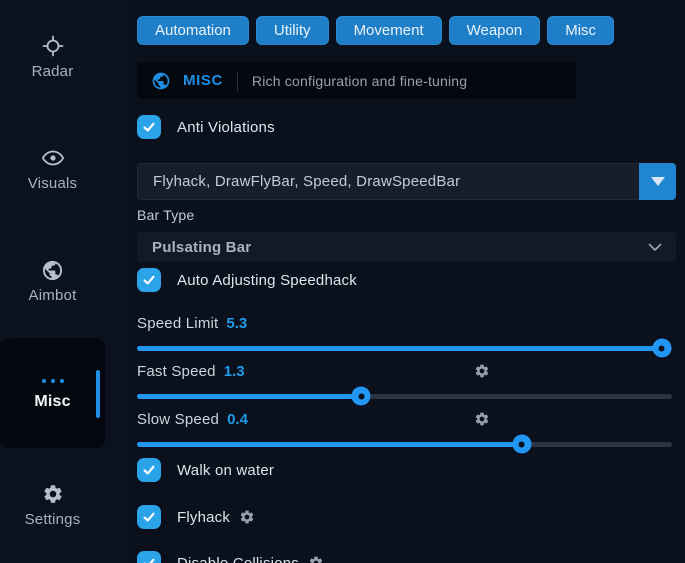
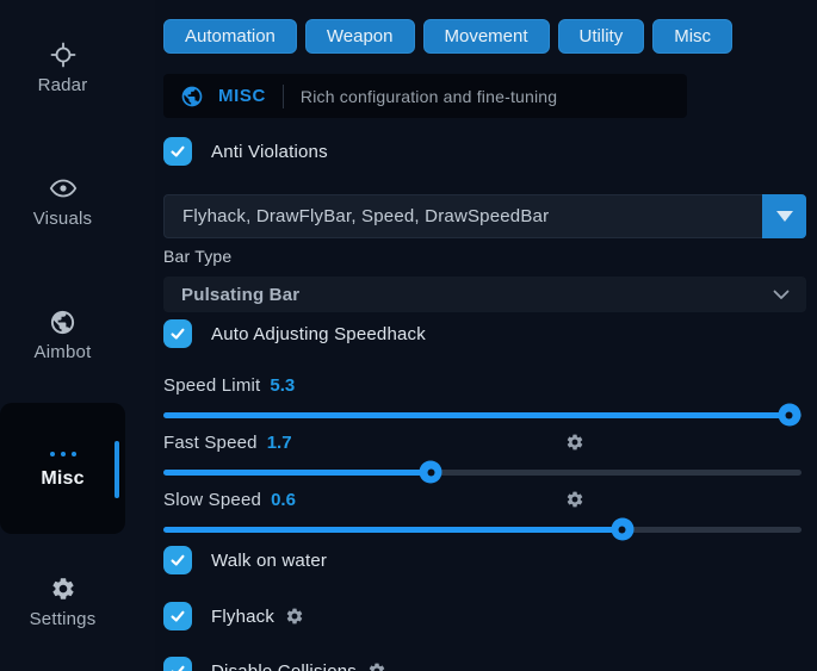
  Radar
  Visuals
  Aimbot
  Misc
  Settings
  Automation
- Utility
+ Weapon
  Movement
- Weapon
+ Utility
  Misc
  MISC
  Rich configuration and fine-tuning
  Anti Violations
  Flyhack, DrawFlyBar, Speed, DrawSpeedBar
  Bar Type
  Pulsating Bar
  Auto Adjusting Speedhack
  Speed Limit
  5.3
  Fast Speed
- 1.3
+ 1.7
  Slow Speed
- 0.4
+ 0.6
  Walk on water
  Flyhack
